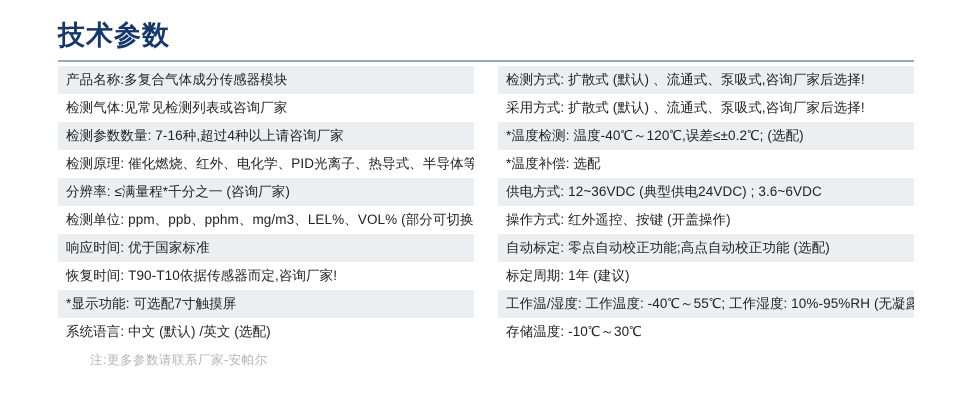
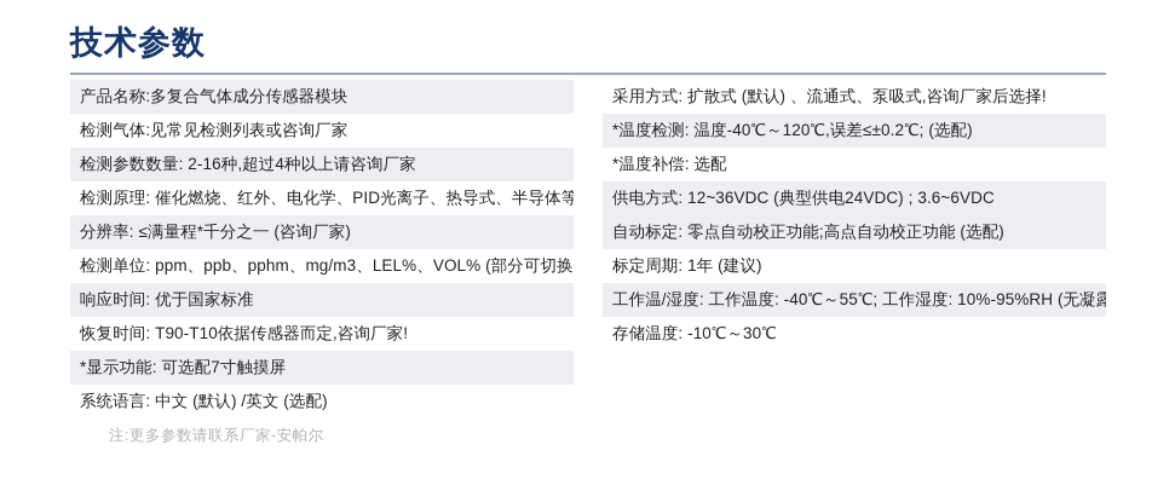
  技术参数
  产品名称:多复合气体成分传感器模块
  检测气体:见常见检测列表或咨询厂家
- 检测参数数量: 7-16种,超过4种以上请咨询厂家
+ 检测参数数量: 2-16种,超过4种以上请咨询厂家
  检测原理: 催化燃烧、红外、电化学、PID光离子、热导式、半导体等
  分辨率: ≤满量程*千分之一 (咨询厂家)
  检测单位: ppm、ppb、pphm、mg/m3、LEL%、VOL% (部分可切换
  响应时间: 优于国家标准
  恢复时间: T90-T10依据传感器而定,咨询厂家!
  *显示功能: 可选配7寸触摸屏
  系统语言: 中文 (默认) /英文 (选配)
- 检测方式: 扩散式 (默认) 、流通式、泵吸式,咨询厂家后选择!
  采用方式: 扩散式 (默认) 、流通式、泵吸式,咨询厂家后选择!
  *温度检测: 温度-40℃～120℃,误差≤±0.2℃; (选配)
  *温度补偿: 选配
  供电方式: 12~36VDC (典型供电24VDC) ; 3.6~6VDC
- 操作方式: 红外遥控、按键 (开盖操作)
  自动标定: 零点自动校正功能;高点自动校正功能 (选配)
  标定周期: 1年 (建议)
  工作温/湿度: 工作温度: -40℃～55℃; 工作湿度: 10%-95%RH (无凝露
  存储温度: -10℃～30℃
  注:更多参数请联系厂家-安帕尔
